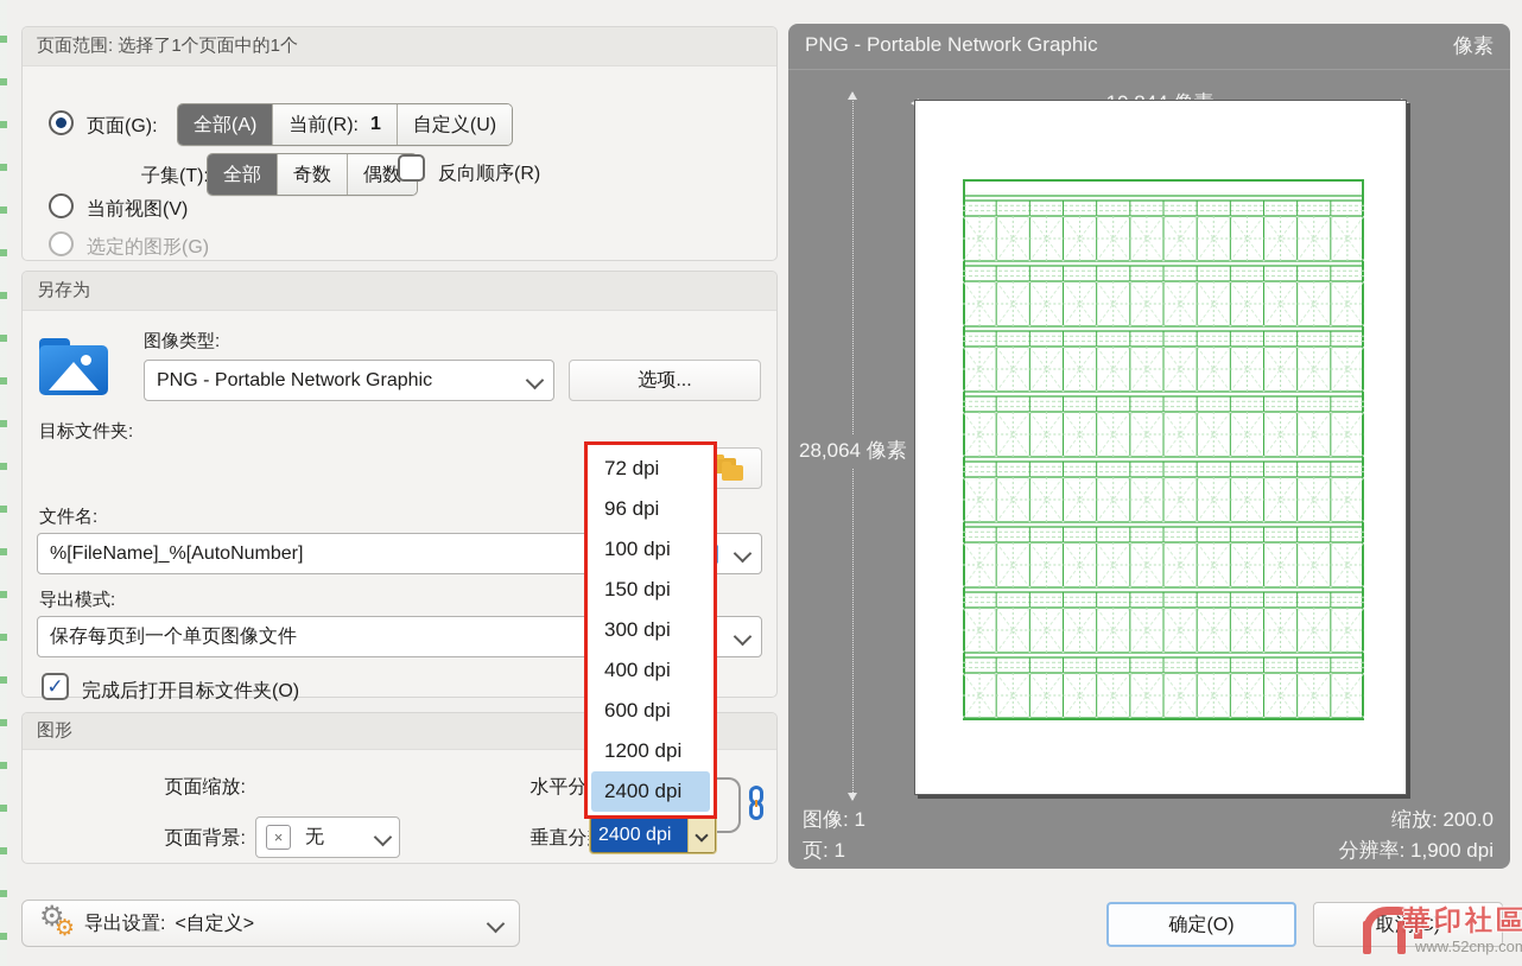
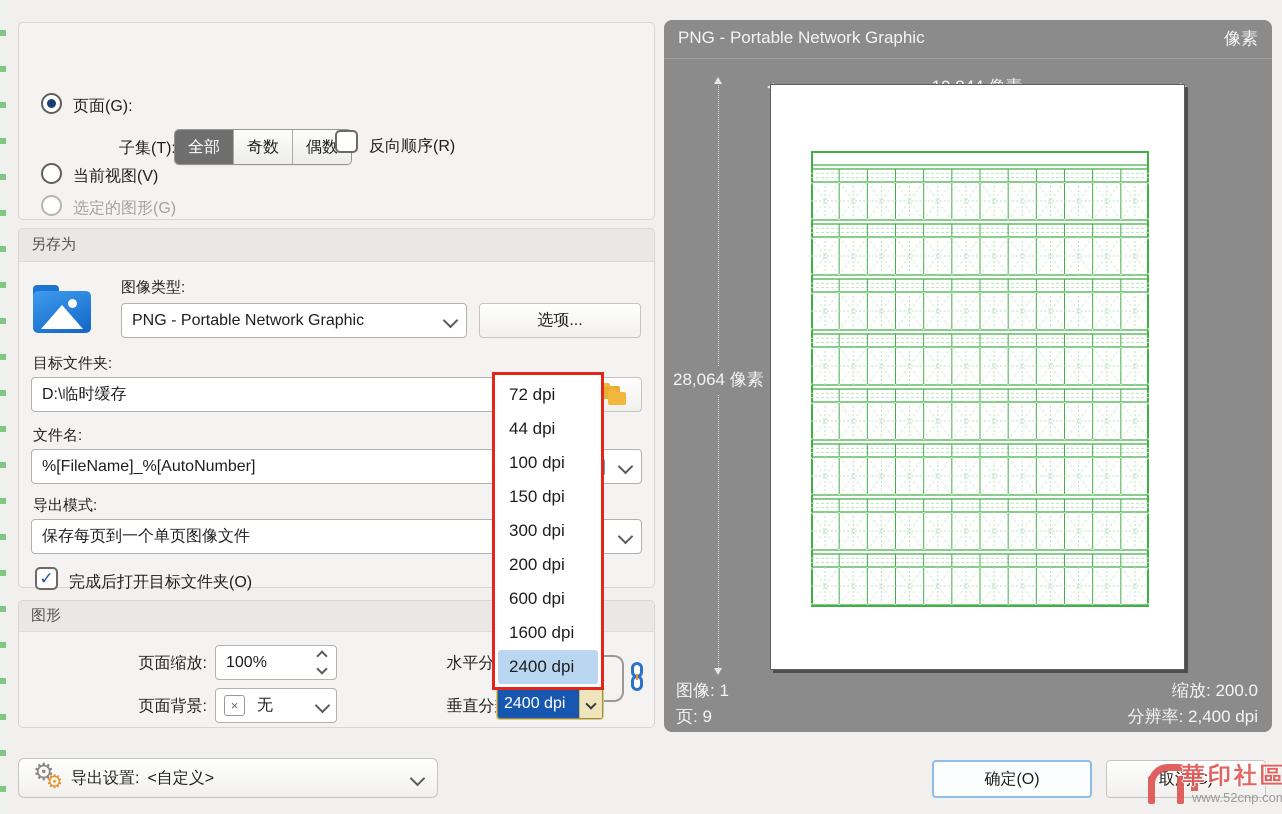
- 页面范围: 选择了1个页面中的1个
  页面(G):
- 全部(A)
- 当前(R):
- 1
- 自定义(U)
  子集(T)
  全部
  奇数
  偶数
  反向顺序(R)
  当前视图(V)
  选定的图形(G)
  另存为
  图像类型:
  PNG - Portable Network Graphic
  选项...
  目标文件夹:
+ D:\临时缓存
  文件名:
  %[FileName]_%[AutoNumber]
  导出模式:
  保存每页到一个单页图像文件
  ✓
  完成后打开目标文件夹(O)
  图形
  页面缩放:
+ 100%
  页面背景:
  ×
  无
  2400 dpi
  72 dpi
- 96 dpi
+ 44 dpi
  100 dpi
  150 dpi
  300 dpi
- 400 dpi
+ 200 dpi
  600 dpi
- 1200 dpi
+ 1600 dpi
  2400 dpi
  ⚙
  ⚙
  导出设置:
  <自定义>
  确定(O)
  取(C)
  PNG - Portable Network Graphic
  像素
  28,064 像素
  图像: 1
- 页: 1
+ 页: 9
  缩放: 200.0
- 分辨率: 1,900 dpi
+ 分辨率: 2,400 dpi
  華印社區
  www.52cnp.com
